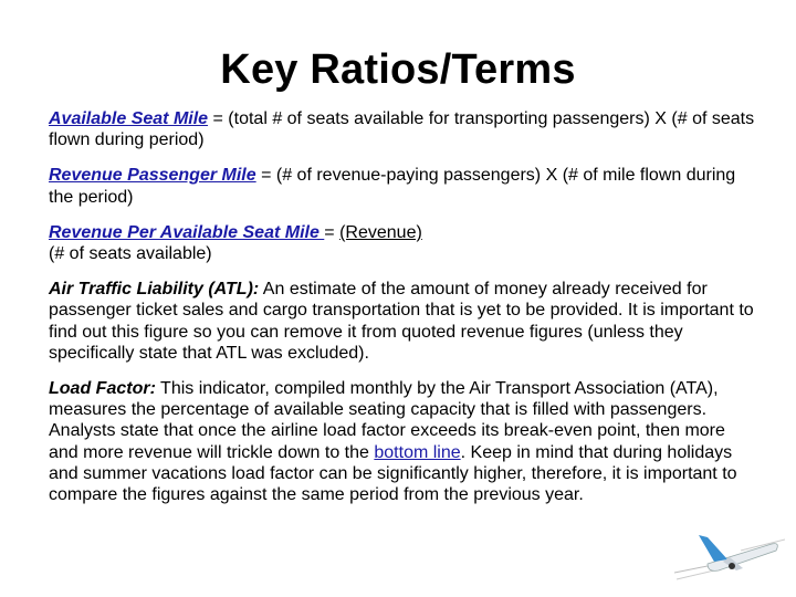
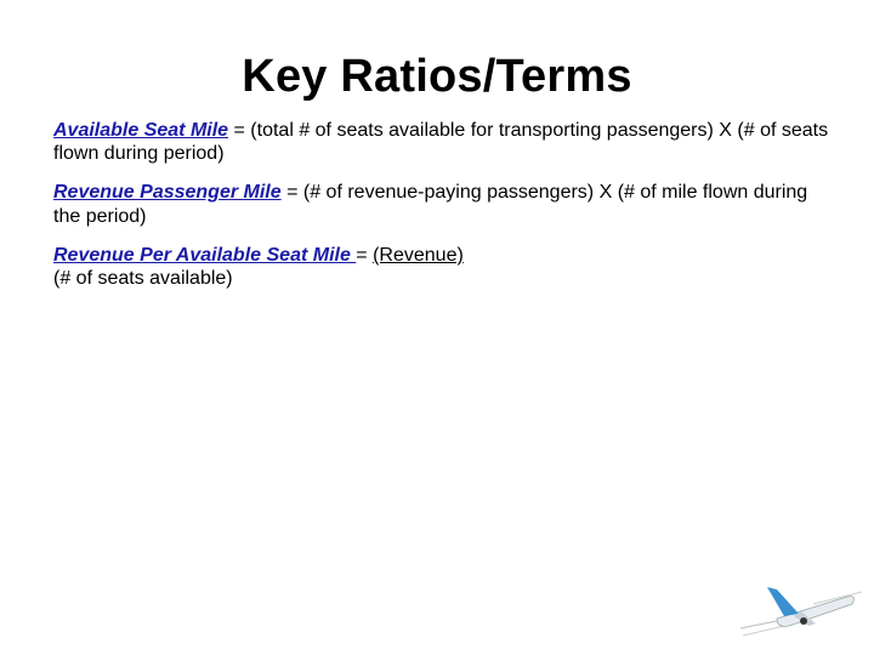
  Key Ratios/Terms
  Available Seat Mile = (total # of seats available for transporting passengers) X (# of seats flown during period)
  Revenue Passenger Mile = (# of revenue-paying passengers) X (# of mile flown during the period)
  Revenue Per Available Seat Mile = (Revenue)
  (# of seats available)
- Air Traffic Liability (ATL): An estimate of the amount of money already received for passenger ticket sales and cargo transportation that is yet to be provided. It is important to find out this figure so you can remove it from quoted revenue figures (unless they specifically state that ATL was excluded).
- Load Factor: This indicator, compiled monthly by the Air Transport Association (ATA), measures the percentage of available seating capacity that is filled with passengers. Analysts state that once the airline load factor exceeds its break-even point, then more and more revenue will trickle down to the bottom line. Keep in mind that during holidays and summer vacations load factor can be significantly higher, therefore, it is important to compare the figures against the same period from the previous year.
